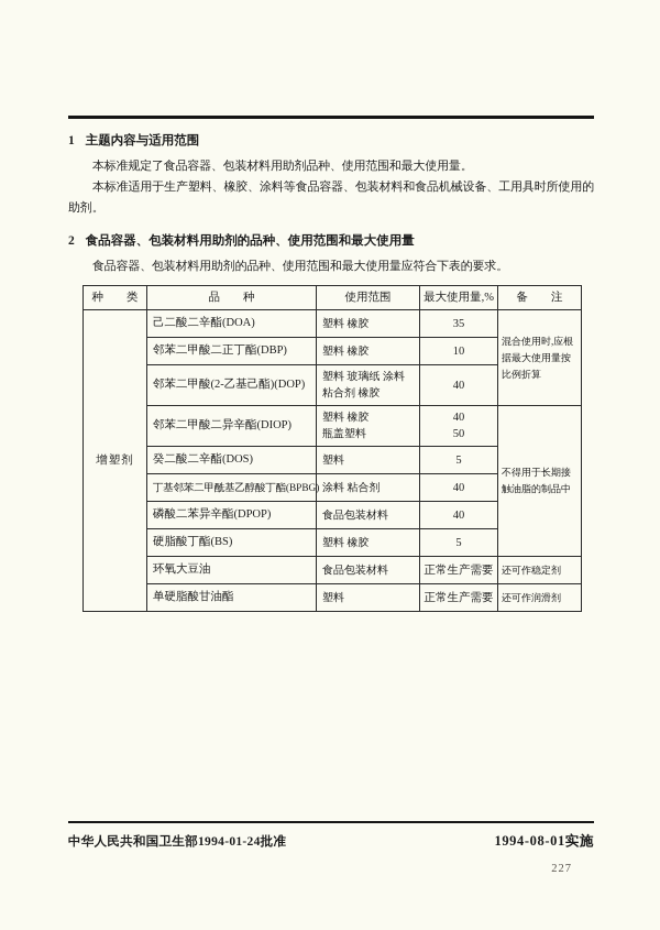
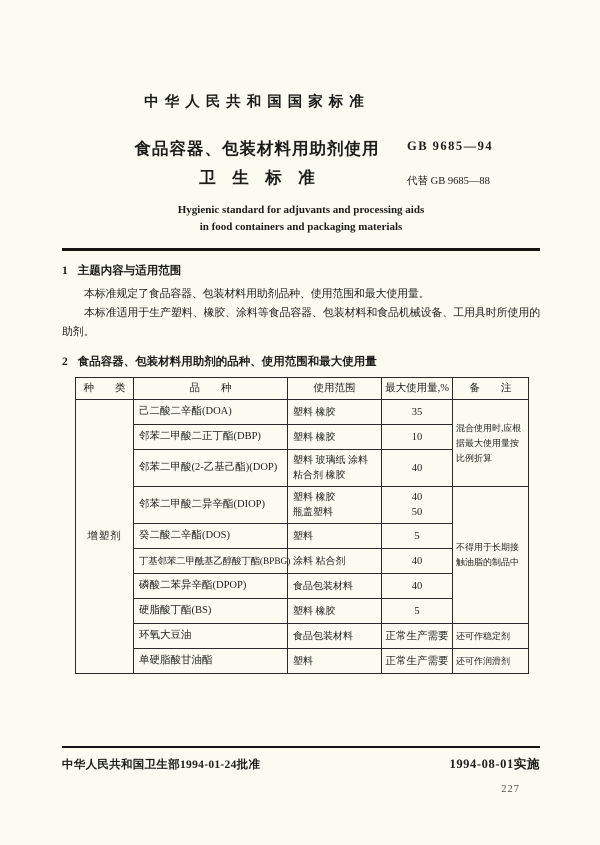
+ 中华人民共和国国家标准
+ 食品容器、包装材料用助剂使用
+ 卫 生 标 准
+ GB 9685—94
+ 代替 GB 9685—88
+ Hygienic standard for adjuvants and processing aids
+ in food containers and packaging materials
  1 主题内容与适用范围
  本标准规定了食品容器、包装材料用助剂品种、使用范围和最大使用量。
  本标准适用于生产塑料、橡胶、涂料等食品容器、包装材料和食品机械设备、工用具时所使用的助剂。
  2 食品容器、包装材料用助剂的品种、使用范围和最大使用量
- 食品容器、包装材料用助剂的品种、使用范围和最大使用量应符合下表的要求。
  种 类	品 种	使用范围	最大使用量,%	备 注
  增塑剂	己二酸二辛酯(DOA)	塑料 橡胶	35	混合使用时,应根据最大使用量按比例折算
  邻苯二甲酸二正丁酯(DBP)	塑料 橡胶	10
  邻苯二甲酸(2-乙基己酯)(DOP)	塑料 玻璃纸 涂料 粘合剂 橡胶	40
  邻苯二甲酸二异辛酯(DIOP)	塑料 橡胶 瓶盖塑料	40 50	不得用于长期接触油脂的制品中
  癸二酸二辛酯(DOS)	塑料	5
  丁基邻苯二甲酰基乙醇酸丁酯(BPBG)	涂料 粘合剂	40
  磷酸二苯异辛酯(DPOP)	食品包装材料	40
  硬脂酸丁酯(BS)	塑料 橡胶	5
  环氧大豆油	食品包装材料	正常生产需要	还可作稳定剂
  单硬脂酸甘油酯	塑料	正常生产需要	还可作润滑剂
  中华人民共和国卫生部1994-01-24批准
  1994-08-01实施
  227
